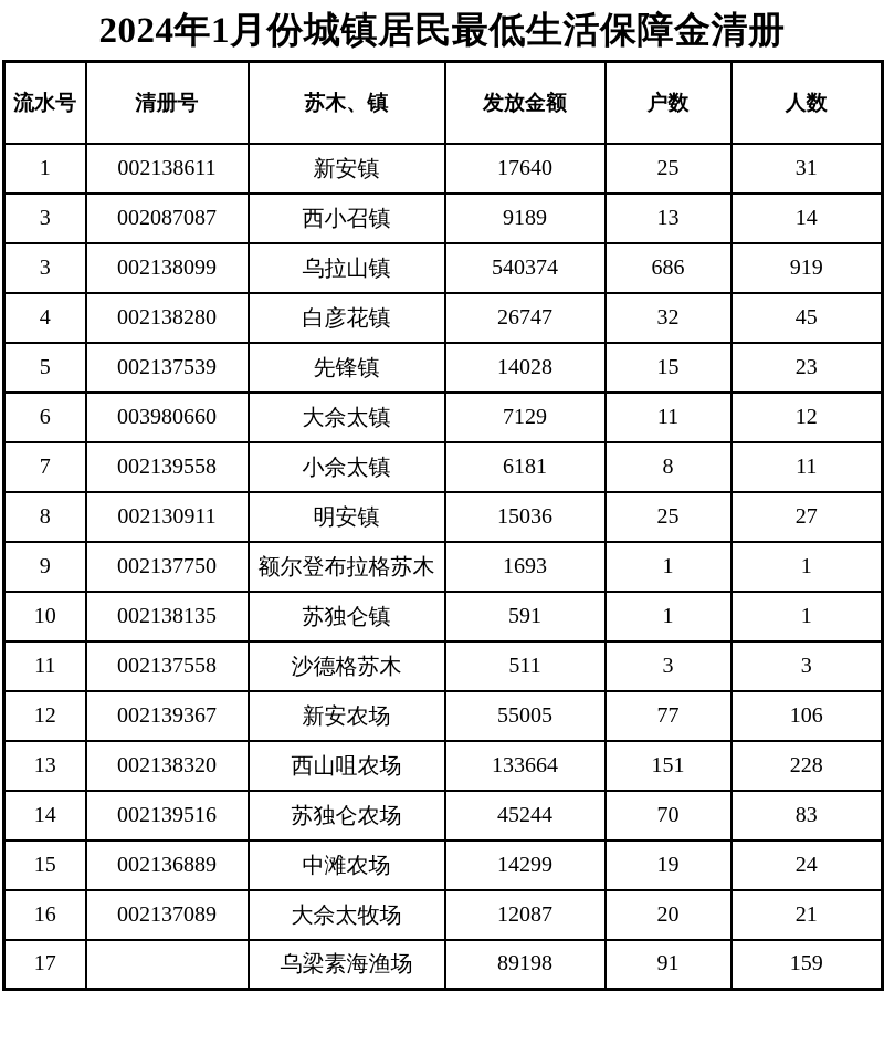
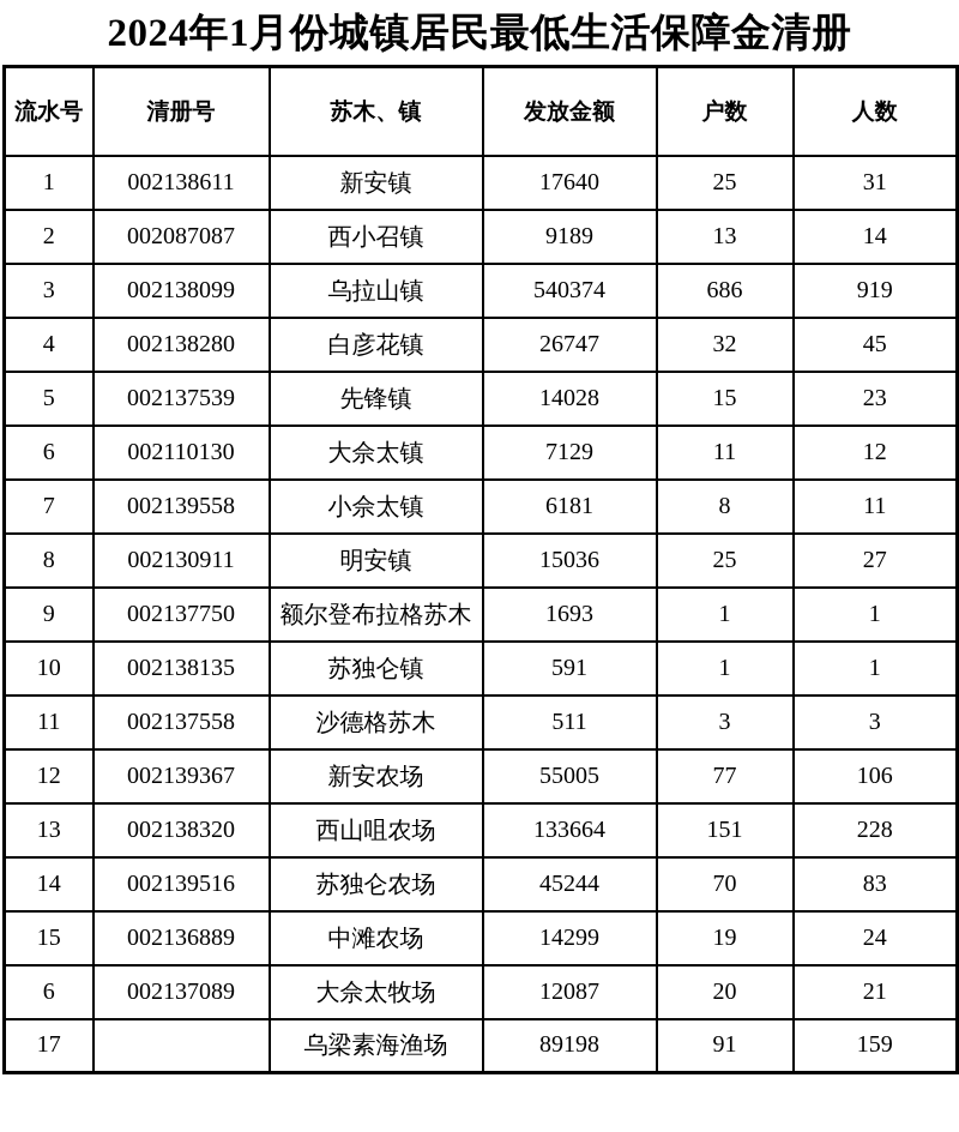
  2024年1月份城镇居民最低生活保障金清册
  流水号	清册号	苏木、镇	发放金额	户数	人数
  1	002138611	新安镇	17640	25	31
- 3	002087087	西小召镇	9189	13	14
+ 2	002087087	西小召镇	9189	13	14
  3	002138099	乌拉山镇	540374	686	919
  4	002138280	白彦花镇	26747	32	45
  5	002137539	先锋镇	14028	15	23
- 6	003980660	大佘太镇	7129	11	12
+ 6	002110130	大佘太镇	7129	11	12
  7	002139558	小佘太镇	6181	8	11
  8	002130911	明安镇	15036	25	27
  9	002137750	额尔登布拉格苏木	1693	1	1
  10	002138135	苏独仑镇	591	1	1
  11	002137558	沙德格苏木	511	3	3
  12	002139367	新安农场	55005	77	106
  13	002138320	西山咀农场	133664	151	228
  14	002139516	苏独仑农场	45244	70	83
  15	002136889	中滩农场	14299	19	24
- 16	002137089	大佘太牧场	12087	20	21
+ 6	002137089	大佘太牧场	12087	20	21
  17		乌梁素海渔场	89198	91	159
